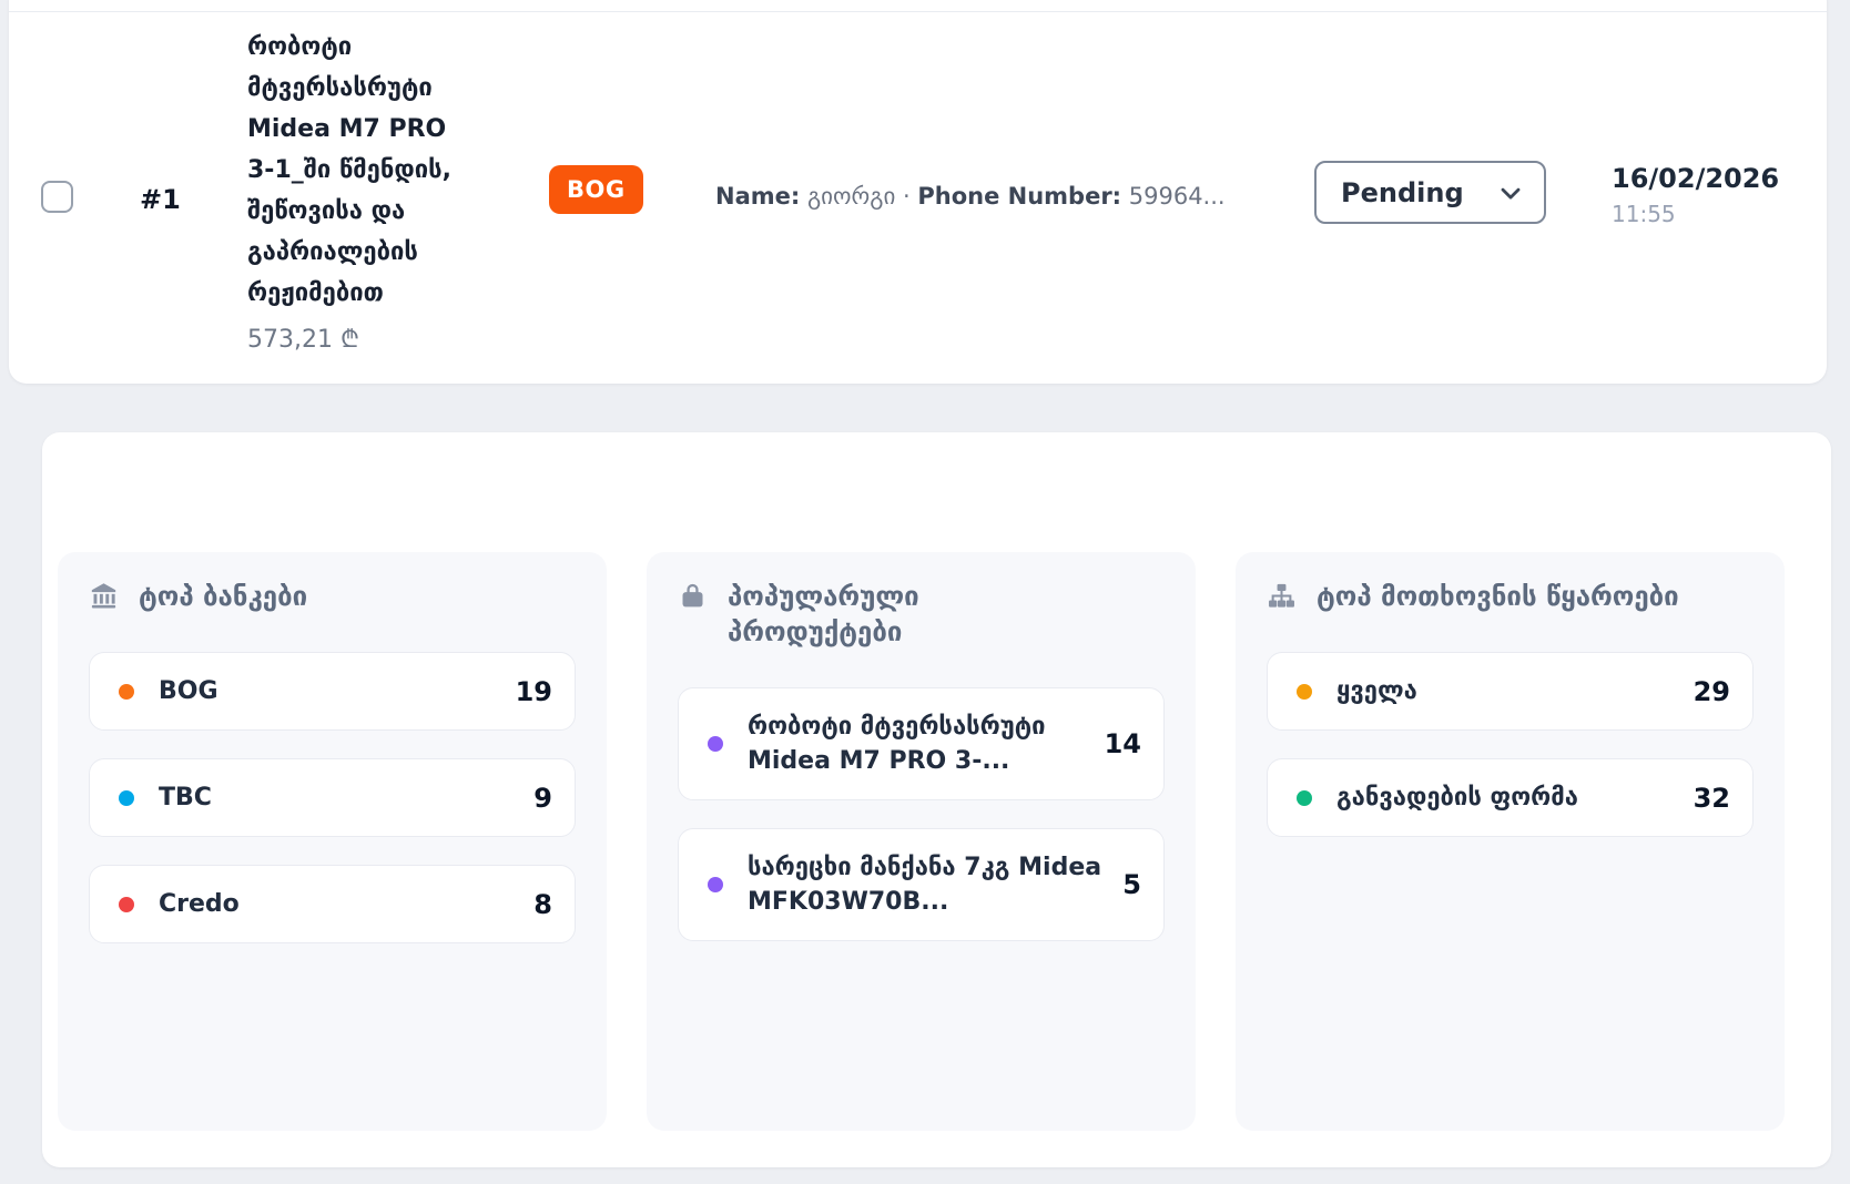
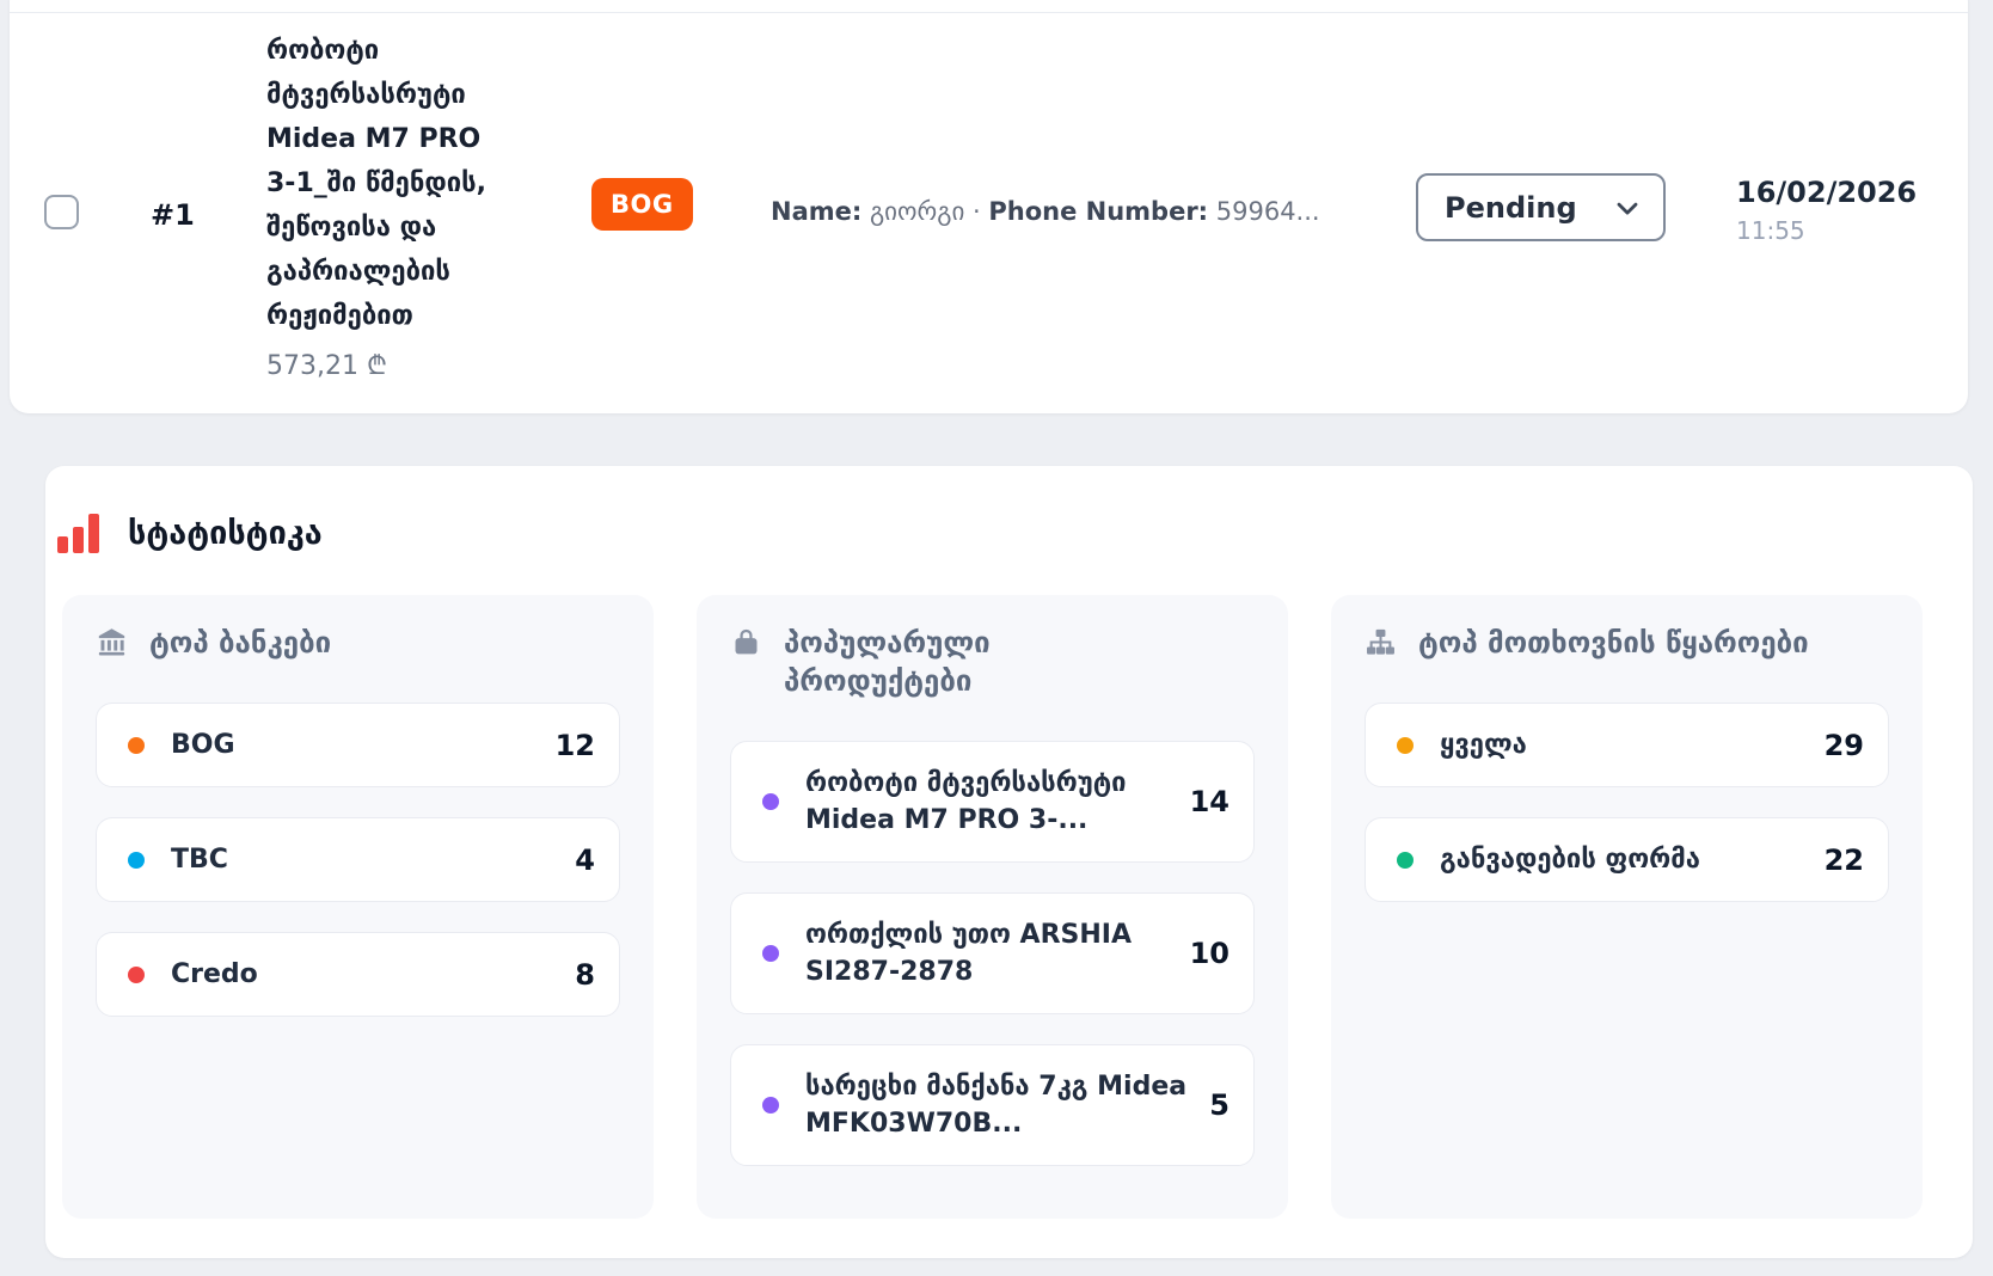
  #1
  რობოტი მტვერსასრუტი Midea M7 PRO 3-1_ში წმენდის, შეწოვისა და გაპრიალების რეჟიმებით
  573,21 ₾
  BOG
  Name: გიორგი · Phone Number: 59964...
  Pending
  16/02/2026
  11:55
+ სტატისტიკა
  ტოპ ბანკები
  BOG
- 19
+ 12
  TBC
- 9
+ 4
  Credo
  8
  პოპულარული პროდუქტები
  რობოტი მტვერსასრუტი Midea M7 PRO 3-...
  14
+ ორთქლის უთო ARSHIA SI287-2878
+ 10
  სარეცხი მანქანა 7კგ Midea MFK03W70B...
  5
  ტოპ მოთხოვნის წყაროები
  ყველა
  29
  განვადების ფორმა
- 32
+ 22
